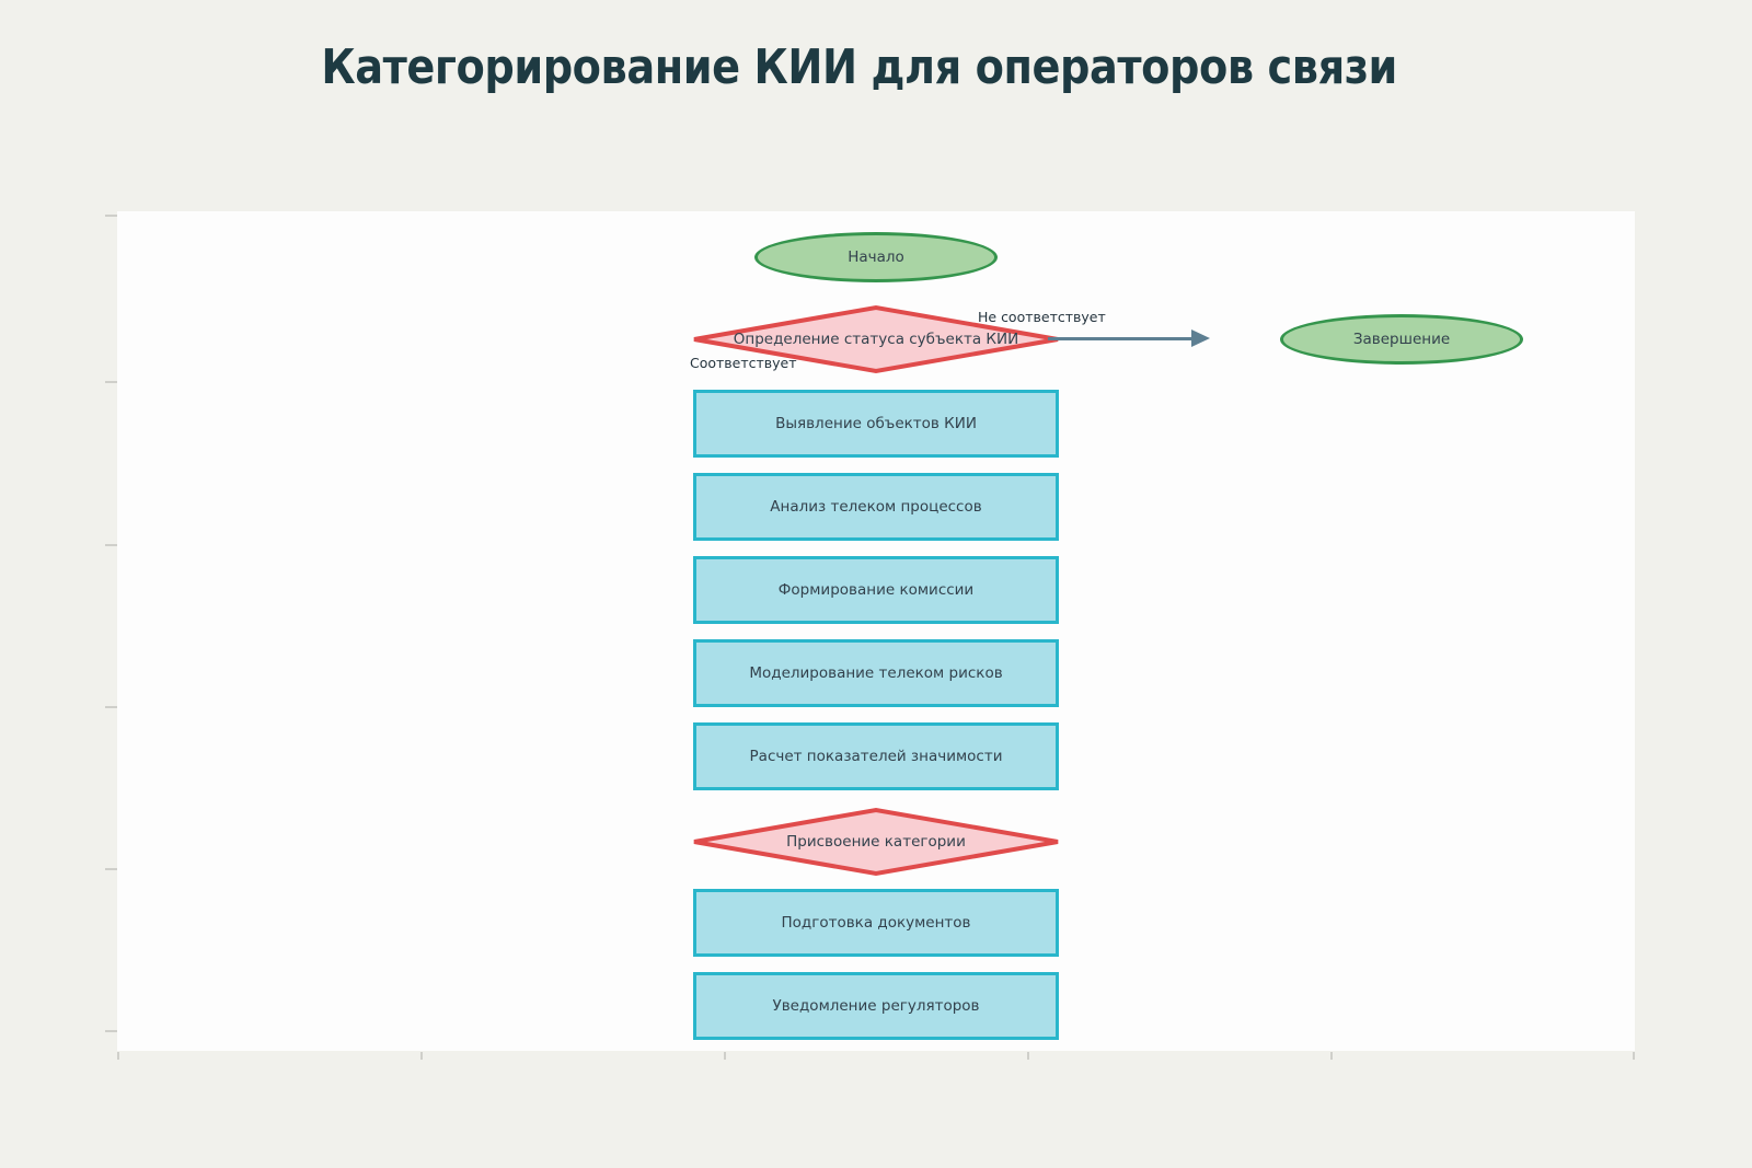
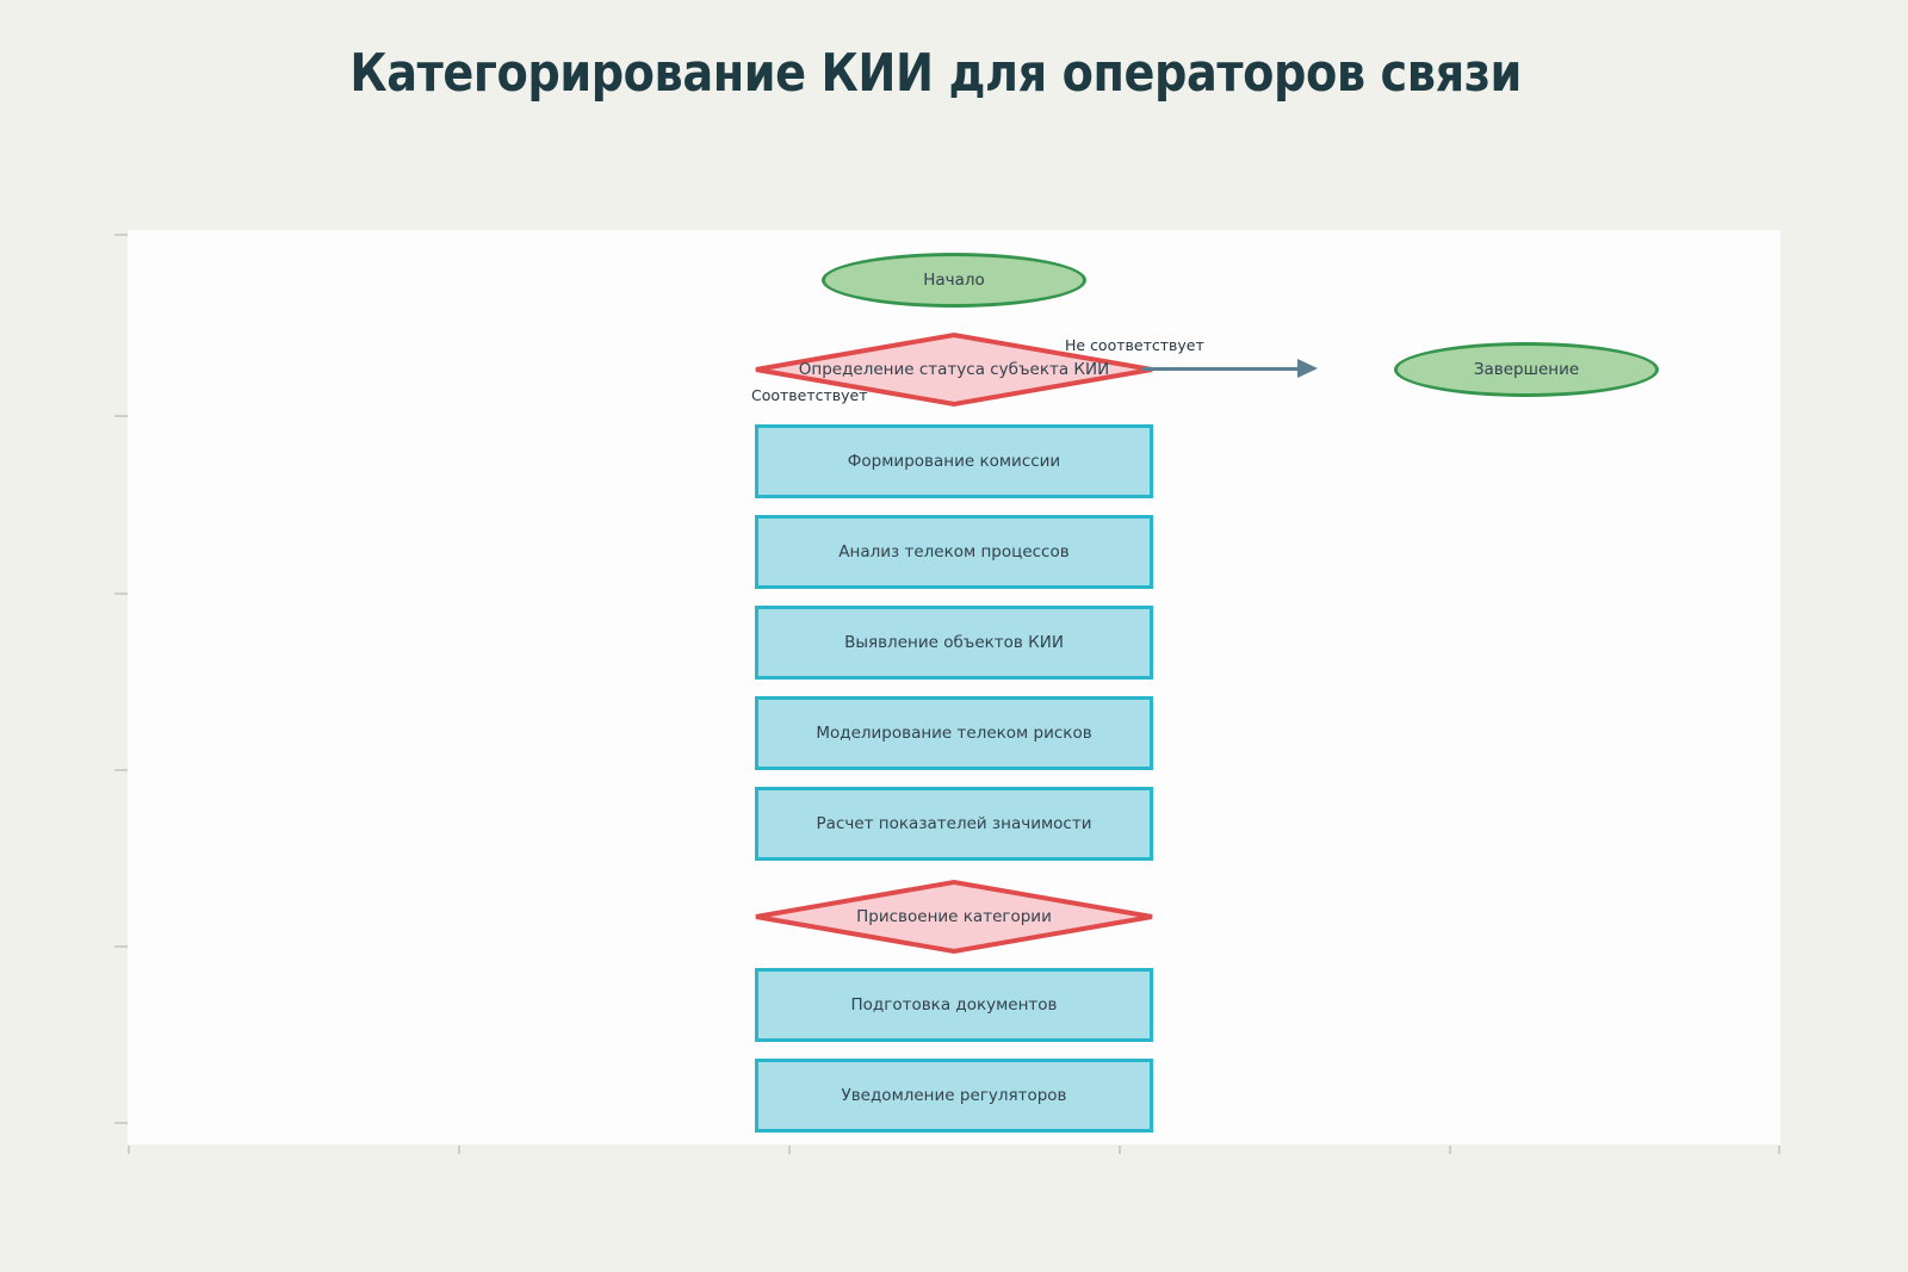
  Категорирование КИИ для операторов связи
  Начало
  Определение статуса субъекта КИИ
  Не соответствует
  Соответствует
  Завершение
- Выявление объектов КИИ
+ Формирование комиссии
  Анализ телеком процессов
- Формирование комиссии
+ Выявление объектов КИИ
  Моделирование телеком рисков
  Расчет показателей значимости
  Присвоение категории
  Подготовка документов
  Уведомление регуляторов
